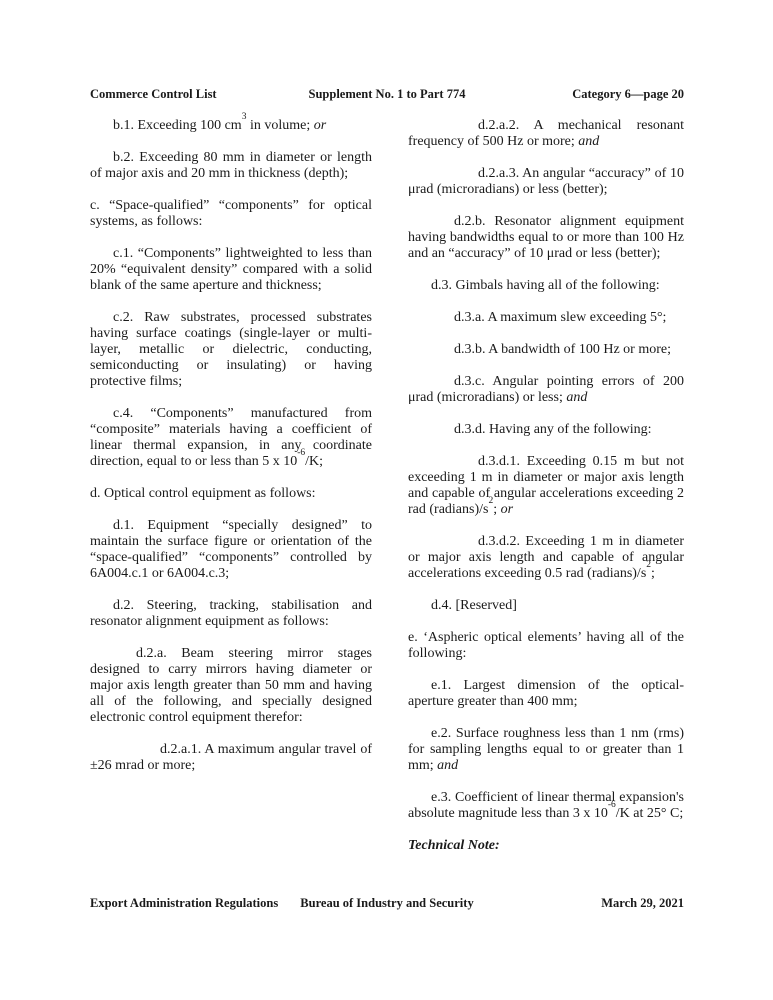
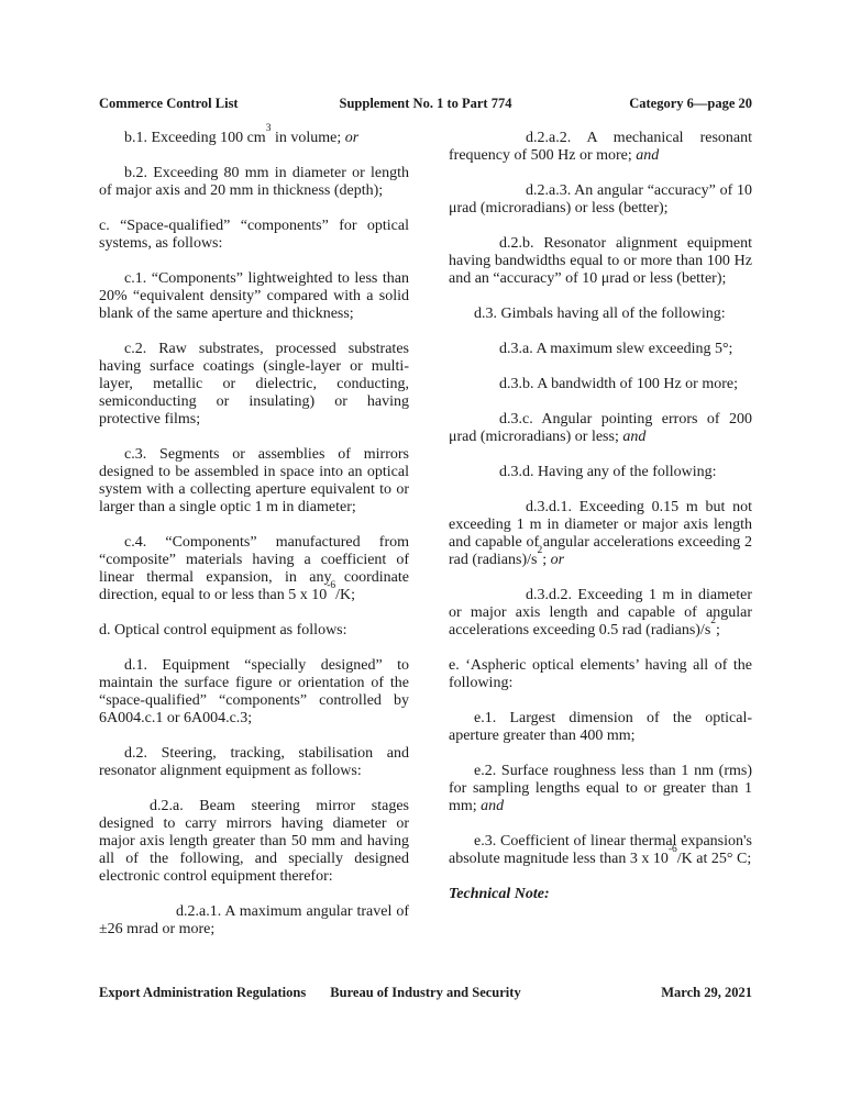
  Commerce Control List
  Supplement No. 1 to Part 774
  Category 6—page 20
  b.1. Exceeding 100 cm3 in volume; or
  b.2. Exceeding 80 mm in diameter or length of major axis and 20 mm in thickness (depth);
  c. “Space-qualified” “components” for optical systems, as follows:
  c.1. “Components” lightweighted to less than 20% “equivalent density” compared with a solid blank of the same aperture and thickness;
  c.2. Raw substrates, processed substrates having surface coatings (single-layer or multi-layer, metallic or dielectric, conducting, semiconducting or insulating) or having protective films;
+ c.3. Segments or assemblies of mirrors designed to be assembled in space into an optical system with a collecting aperture equivalent to or larger than a single optic 1 m in diameter;
  c.4. “Components” manufactured from “composite” materials having a coefficient of linear thermal expansion, in any coordinate direction, equal to or less than 5 x 10-6/K;
  d. Optical control equipment as follows:
  d.1. Equipment “specially designed” to maintain the surface figure or orientation of the “space-qualified” “components” controlled by 6A004.c.1 or 6A004.c.3;
  d.2. Steering, tracking, stabilisation and resonator alignment equipment as follows:
  d.2.a. Beam steering mirror stages designed to carry mirrors having diameter or major axis length greater than 50 mm and having all of the following, and specially designed electronic control equipment therefor:
  d.2.a.1. A maximum angular travel of ±26 mrad or more;
  d.2.a.2. A mechanical resonant frequency of 500 Hz or more; and
  d.2.a.3. An angular “accuracy” of 10 μrad (microradians) or less (better);
  d.2.b. Resonator alignment equipment having bandwidths equal to or more than 100 Hz and an “accuracy” of 10 μrad or less (better);
  d.3. Gimbals having all of the following:
  d.3.a. A maximum slew exceeding 5°;
  d.3.b. A bandwidth of 100 Hz or more;
  d.3.c. Angular pointing errors of 200 μrad (microradians) or less; and
  d.3.d. Having any of the following:
  d.3.d.1. Exceeding 0.15 m but not exceeding 1 m in diameter or major axis length and capable of angular accelerations exceeding 2 rad (radians)/s2; or
  d.3.d.2. Exceeding 1 m in diameter or major axis length and capable of angular accelerations exceeding 0.5 rad (radians)/s2;
- d.4. [Reserved]
  e. ‘Aspheric optical elements’ having all of the following:
  e.1. Largest dimension of the optical-aperture greater than 400 mm;
  e.2. Surface roughness less than 1 nm (rms) for sampling lengths equal to or greater than 1 mm; and
  e.3. Coefficient of linear thermal expansion's absolute magnitude less than 3 x 10-6/K at 25° C;
  Technical Note:
  Export Administration Regulations
  Bureau of Industry and Security
  March 29, 2021
